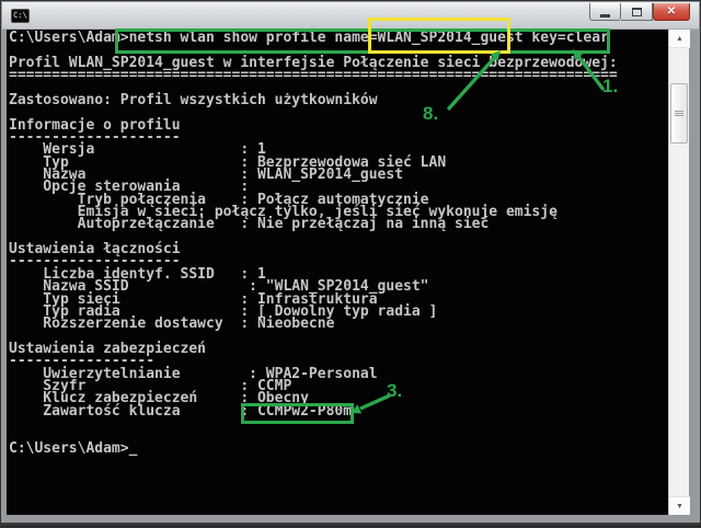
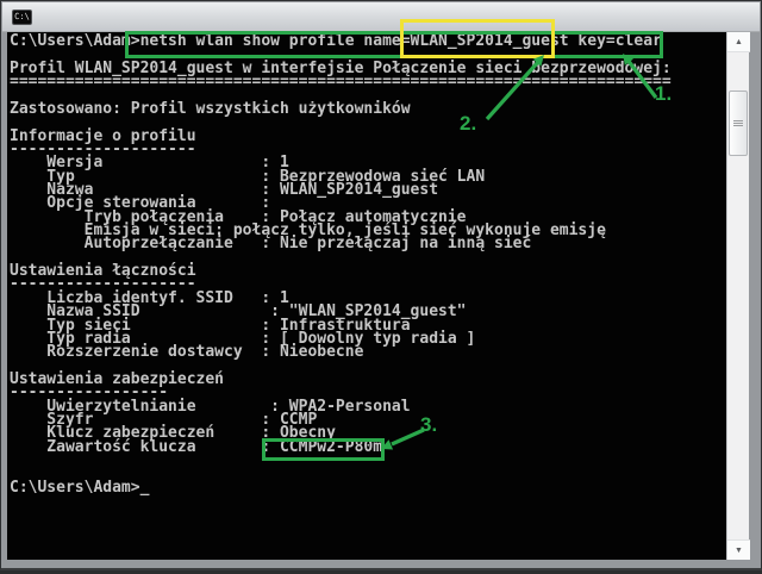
  C:\
- ✕
  C:\Users\Adam>netsh wlan show profile name=WLAN_SP2014_guest key=clear
  Profil WLAN_SP2014_guest w interfejsie Połączenie sieci bezprzewodowej:
  =======================================================================
  Zastosowano: Profil wszystkich użytkowników
  Informacje o profilu
  --------------------
  Wersja : 1
  Typ : Bezprzewodowa sieć LAN
  Nazwa : WLAN_SP2014_guest
  Opcje sterowania :
  Tryb połączenia : Połącz automatycznie
  Emisja w sieci: połącz tylko, jeśli sieć wykonuje emisję
  Autoprzełączanie : Nie przełączaj na inną sieć
  Ustawienia łączności
  --------------------
  Liczba identyf. SSID : 1
  Nazwa SSID : "WLAN_SP2014_guest"
  Typ sieci : Infrastruktura
  Typ radia : [ Dowolny typ radia ]
  Rozszerzenie dostawcy : Nieobecne
  Ustawienia zabezpieczeń
  -----------------
  Uwierzytelnianie : WPA2-Personal
  Szyfr : CCMP
  Klucz zabezpieczeń : Obecny
  Zawartość klucza : CCMPw2-P80m
  C:\Users\Adam>_
  1.
- 8.
+ 2.
  3.
